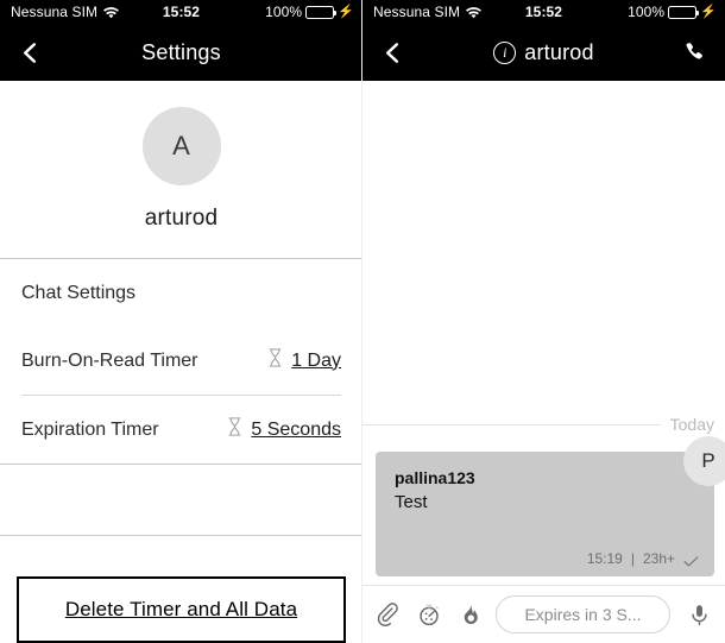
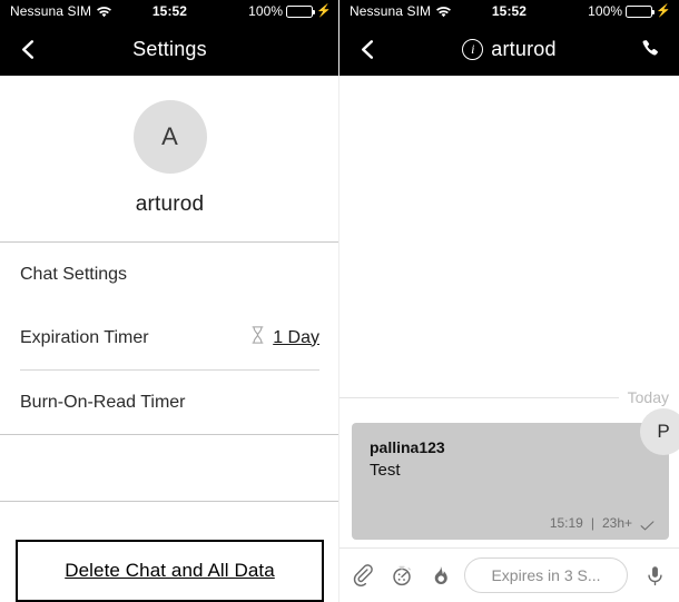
  Nessuna SIM
  15:52
  100%
  ⚡
  Settings
  A
  arturod
  Chat Settings
- Burn-On-Read Timer
+ Expiration Timer
  1 Day
- Expiration Timer
+ Burn-On-Read Timer
- 5 Seconds
- Delete Timer and All Data
+ Delete Chat and All Data
  Nessuna SIM
  15:52
  100%
  ⚡
  i
  arturod
  Today
  pallina123
  Test
  15:19
  |
  23h+
  P
  Expires in 3 S...
